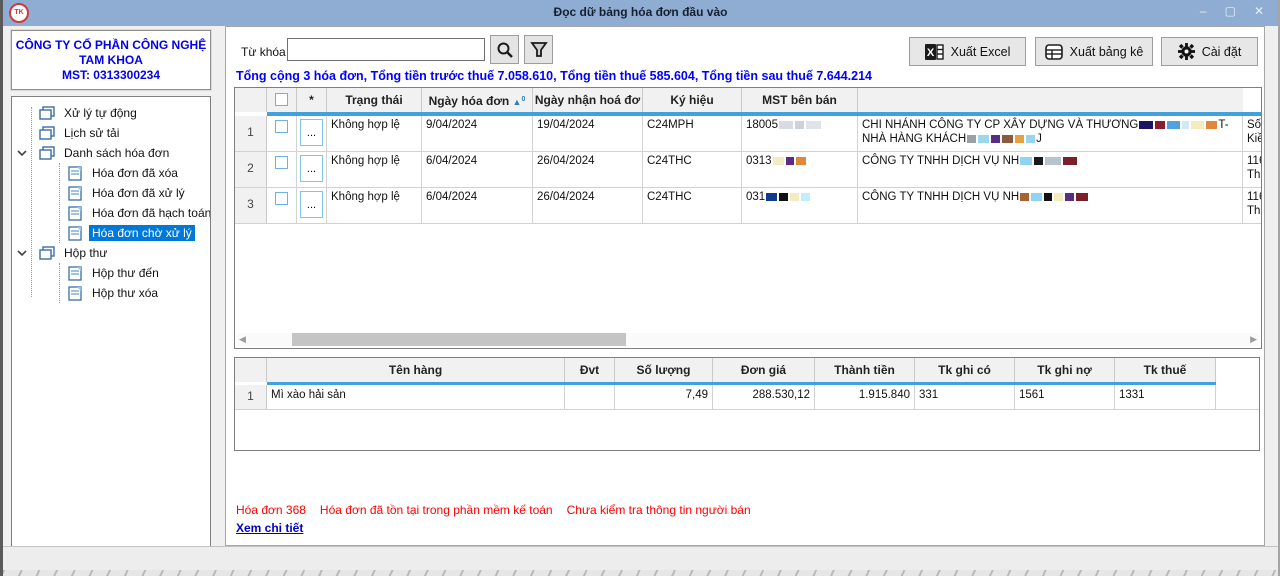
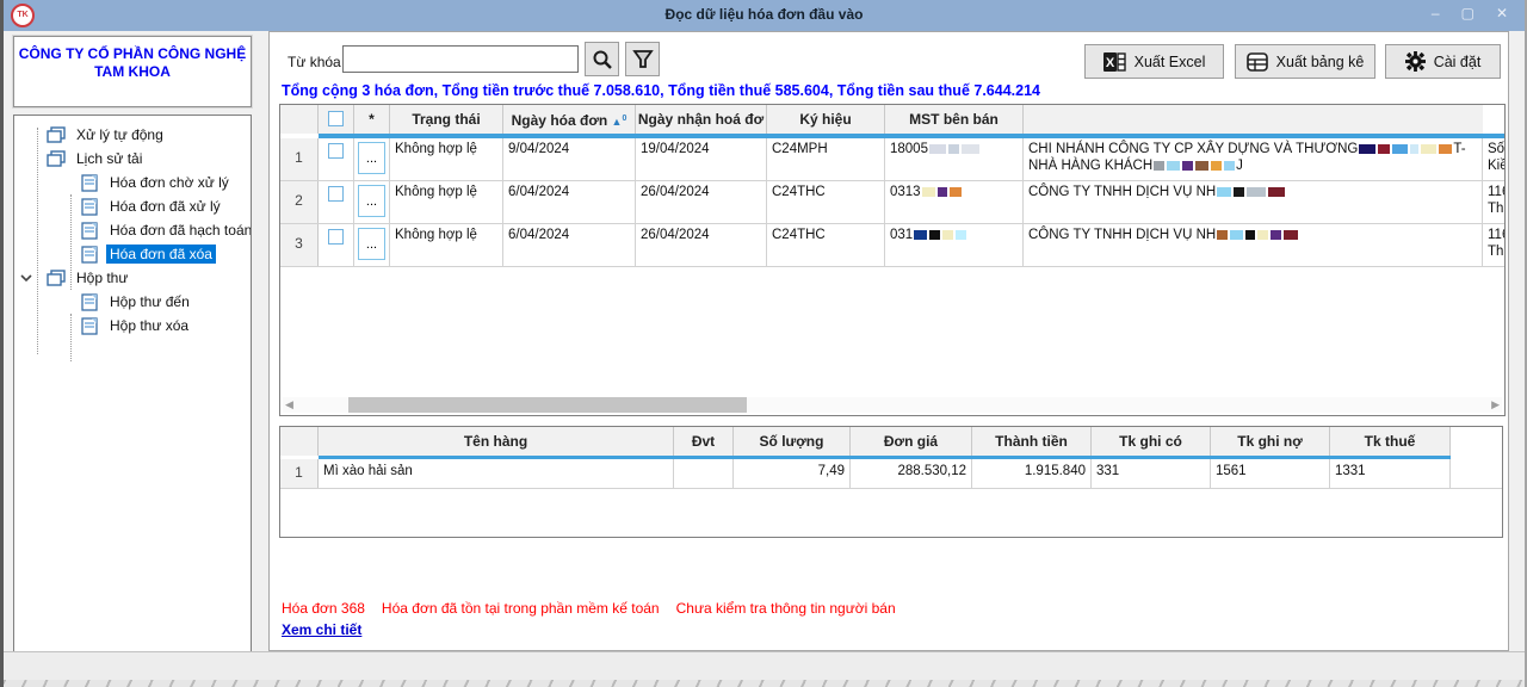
- Đọc dữ bảng hóa đơn đầu vào
+ Đọc dữ liệu hóa đơn đầu vào
  –
  ▢
  ✕
  CÔNG TY CỔ PHẦN CÔNG NGHỆ TAM KHOA
- MST: 0313300234
  Xử lý tự động
  Lịch sử tải
- Danh sách hóa đơn
- Hóa đơn đã xóa
+ Hóa đơn chờ xử lý
  Hóa đơn đã xử lý
  Hóa đơn đã hạch toán
- Hóa đơn chờ xử lý
+ Hóa đơn đã xóa
  Hộp thư
  Hộp thư đến
  Hộp thư xóa
  Từ khóa
  X
  Xuất Excel
  Xuất bảng kê
  Cài đặt
  Tổng cộng 3 hóa đơn, Tổng tiền trước thuế 7.058.610, Tổng tiền thuế 585.604, Tổng tiền sau thuế 7.644.214
  *
  Trạng thái
  Ngày hóa đơn ▲
  Ngày nhận hoá đơ
  Ký hiệu
  MST bên bán
  1
  ...
  Không hợp lệ
  9/04/2024
  19/04/2024
  C24MPH
  18005
  CHI NHÁNH CÔNG TY CP XÂY DỰNG VÀ THƯƠNG T-
  NHÀ HÀNG KHÁCH J
  Số
  Kiề
  2
  ...
  Không hợp lệ
  6/04/2024
  26/04/2024
  C24THC
  0313
  CÔNG TY TNHH DỊCH VỤ NH
  3
  ...
  Không hợp lệ
  6/04/2024
  26/04/2024
  C24THC
  031
  CÔNG TY TNHH DỊCH VỤ NH
  ◀
  ▶
  Tên hàng
  Đvt
  Số lượng
  Đơn giá
  Thành tiền
  Tk ghi có
  Tk ghi nợ
  Tk thuế
  1
  Mì xào hải sản
  7,49
  288.530,12
  1.915.840
  331
  1561
  1331
  Hóa đơn 368
  Hóa đơn đã tồn tại trong phần mềm kế toán
  Chưa kiểm tra thông tin người bán
  Xem chi tiết
